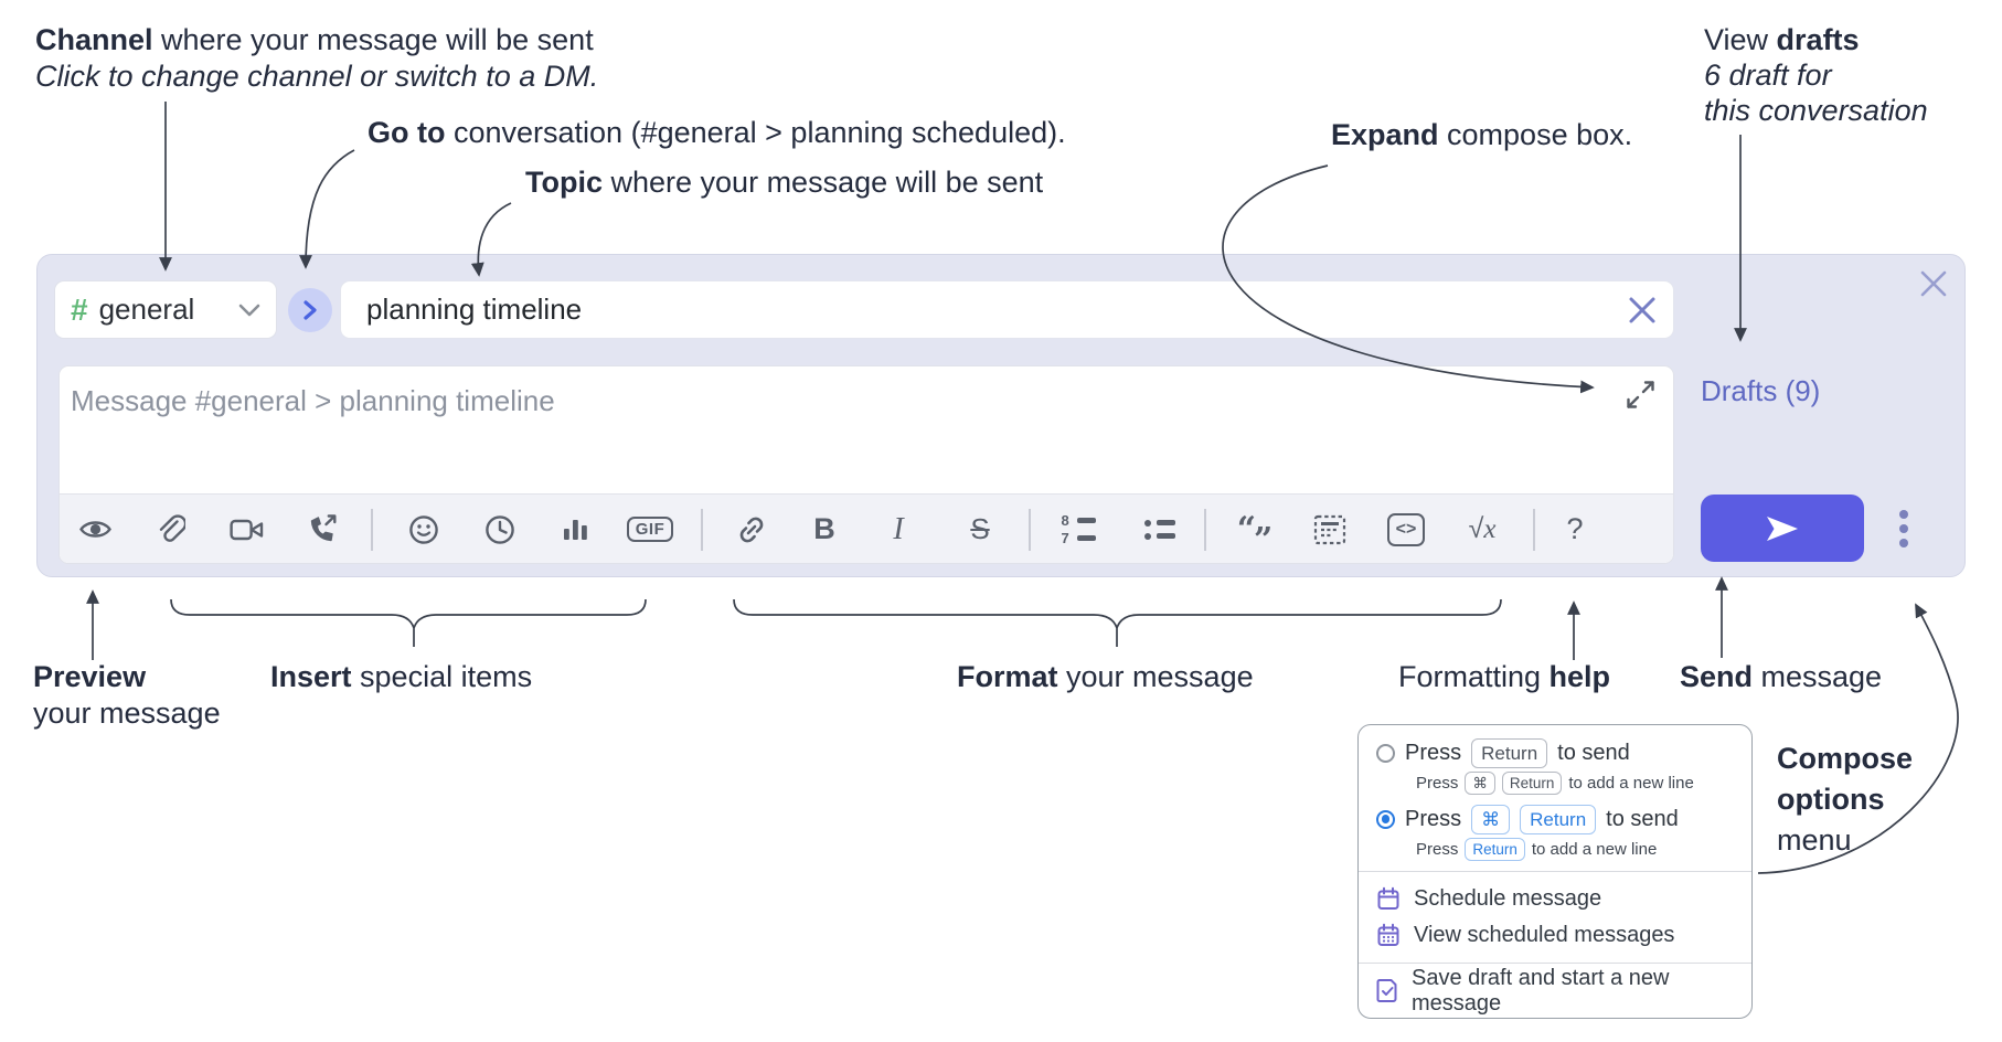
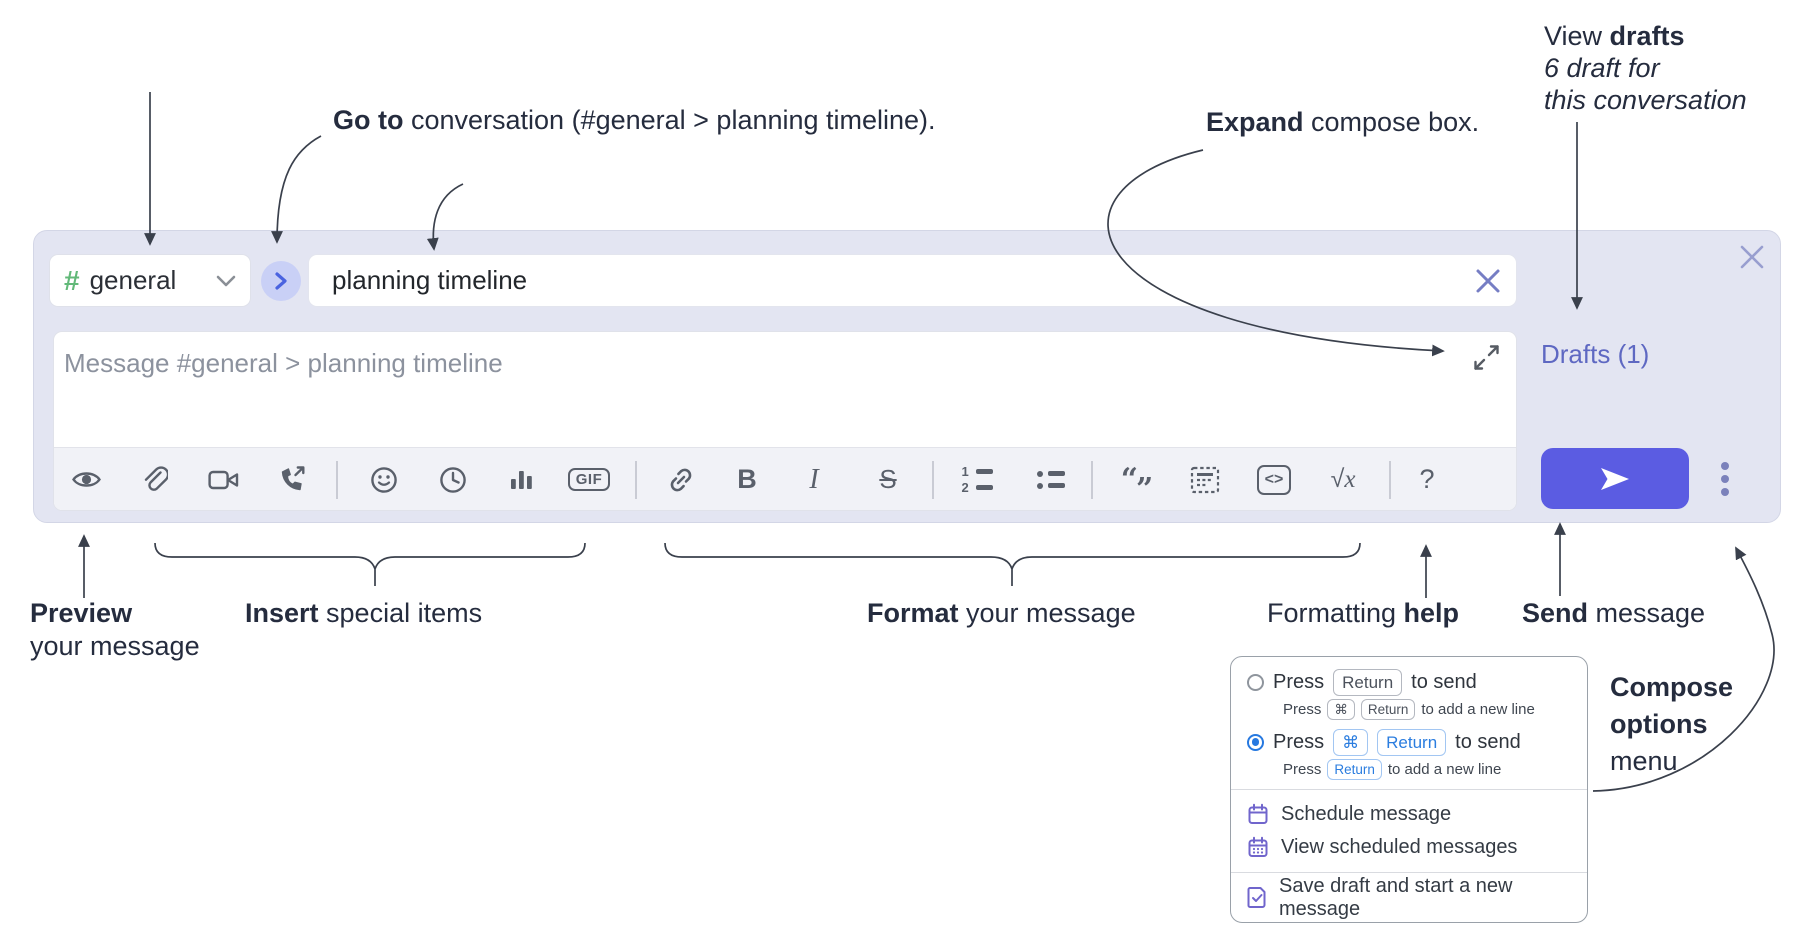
- Channel where your message will be sent
- Click to change channel or switch to a DM.
- Go to conversation (#general > planning scheduled).
+ Go to conversation (#general > planning timeline).
- Topic where your message will be sent
  Expand compose box.
  View drafts
  6 draft for
  this conversation
  Preview
  your message
  Insert special items
  Format your message
  Formatting help
  Send message
  Compose
  options
  menu
  #
  general
  planning timeline
  Message #general > planning timeline
  GIF
  B
  I
  S
- 8
+ 1
- 7
+ 2
  “”
  <>
  √x
  ?
- Drafts (9)
+ Drafts (1)
  Press
  Return
  to send
  Press
  ⌘
  Return
  to add a new line
  Press
  ⌘
  Return
  to send
  Press
  Return
  to add a new line
  Schedule message
  View scheduled messages
  Save draft and start a new message
